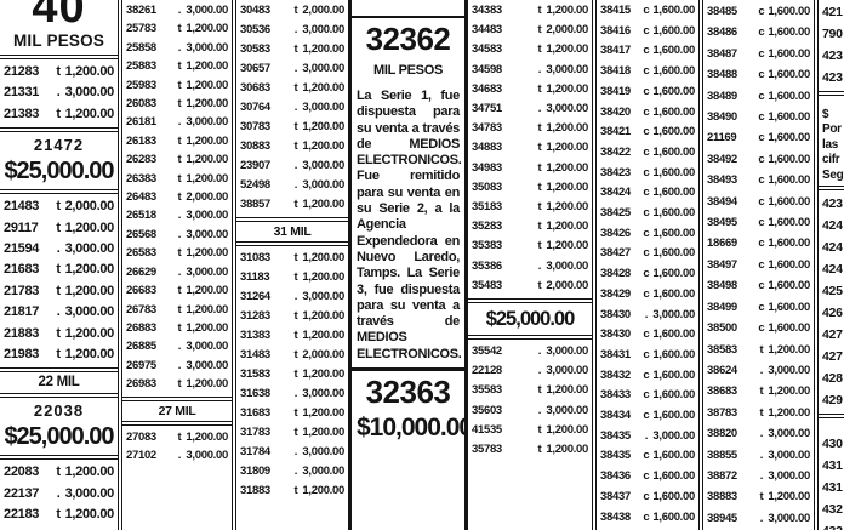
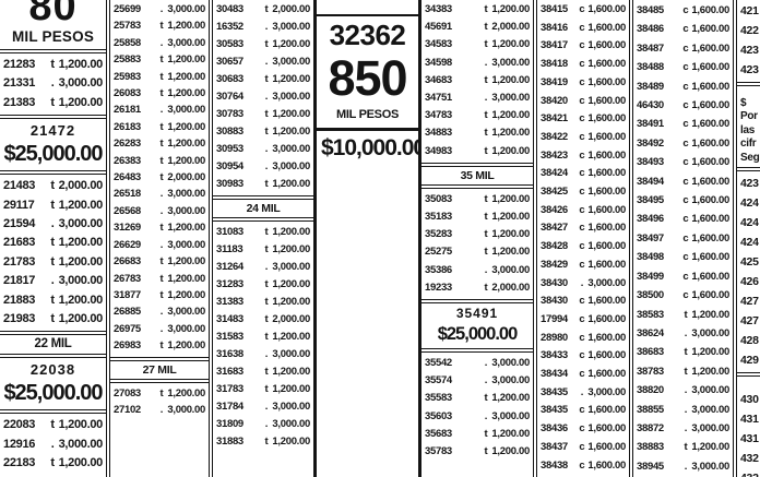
- 40
+ 80
  MIL PESOS
  21283
  t
  1,200.00
  21331
  .
  3,000.00
  21383
  t
  1,200.00
  21472
  $25,000.00
  21483
  t
  2,000.00
  29117
  t
  1,200.00
  21594
  .
  3,000.00
  21683
  t
  1,200.00
  21783
  t
  1,200.00
  21817
  .
  3,000.00
  21883
  t
  1,200.00
  21983
  t
  1,200.00
  22 MIL
  22038
  $25,000.00
  22083
  t
  1,200.00
- 22137
+ 12916
  .
  3,000.00
  22183
  t
  1,200.00
- 38261
+ 25699
  .
  3,000.00
  25783
  t
  1,200.00
  25858
  .
  3,000.00
  25883
  t
  1,200.00
  25983
  t
  1,200.00
  26083
  t
  1,200.00
  26181
  .
  3,000.00
  26183
  t
  1,200.00
  26283
  t
  1,200.00
  26383
  t
  1,200.00
  26483
  t
  2,000.00
  26518
  .
  3,000.00
  26568
  .
  3,000.00
- 26583
+ 31269
  t
  1,200.00
  26629
  .
  3,000.00
  26683
  t
  1,200.00
  26783
  t
  1,200.00
- 26883
+ 31877
  t
  1,200.00
  26885
  .
  3,000.00
  26975
  .
  3,000.00
  26983
  t
  1,200.00
  27 MIL
  27083
  t
  1,200.00
  27102
  .
  3,000.00
  30483
  t
  2,000.00
- 30536
+ 16352
  .
  3,000.00
  30583
  t
  1,200.00
  30657
  .
  3,000.00
  30683
  t
  1,200.00
  30764
  .
  3,000.00
  30783
  t
  1,200.00
  30883
  t
  1,200.00
- 23907
+ 30953
  .
  3,000.00
- 52498
+ 30954
  .
  3,000.00
- 38857
+ 30983
  t
  1,200.00
- 31 MIL
+ 24 MIL
  31083
  t
  1,200.00
  31183
  t
  1,200.00
  31264
  .
  3,000.00
  31283
  t
  1,200.00
  31383
  t
  1,200.00
  31483
  t
  2,000.00
  31583
  t
  1,200.00
  31638
  .
  3,000.00
  31683
  t
  1,200.00
  31783
  t
  1,200.00
  31784
  .
  3,000.00
  31809
  .
  3,000.00
  31883
  t
  1,200.00
  32362
+ 850
  MIL PESOS
- La Serie 1, fue dispuesta para su venta a través de MEDIOS ELECTRONICOS. Fue remitido para su venta en su Serie 2, a la Agencia Expendedora en Nuevo Laredo, Tamps. La Serie 3, fue dispuesta para su venta a través de MEDIOS ELECTRONICOS.
- 32363
  $10,000.0
  34383
  t
  1,200.00
- 34483
+ 45691
  t
  2,000.00
  34583
  t
  1,200.00
  34598
  .
  3,000.00
  34683
  t
  1,200.00
  34751
  .
  3,000.00
  34783
  t
  1,200.00
  34883
  t
  1,200.00
  34983
  t
  1,200.00
+ 35 MIL
  35083
  t
  1,200.00
  35183
  t
  1,200.00
  35283
  t
  1,200.00
- 35383
+ 25275
  t
  1,200.00
  35386
  .
  3,000.00
- 35483
+ 19233
  t
  2,000.00
+ 35491
  $25,000.00
  35542
  .
  3,000.00
- 22128
+ 35574
  .
  3,000.00
  35583
  t
  1,200.00
  35603
  .
  3,000.00
- 41535
+ 35683
  t
  1,200.00
  35783
  t
  1,200.00
  38415
  c
  1,600.00
  38416
  c
  1,600.00
  38417
  c
  1,600.00
  38418
  c
  1,600.00
  38419
  c
  1,600.00
  38420
  c
  1,600.00
  38421
  c
  1,600.00
  38422
  c
  1,600.00
  38423
  c
  1,600.00
  38424
  c
  1,600.00
  38425
  c
  1,600.00
  38426
  c
  1,600.00
  38427
  c
  1,600.00
  38428
  c
  1,600.00
  38429
  c
  1,600.00
  38430
  .
  3,000.00
  38430
  c
  1,600.00
- 38431
+ 17994
  c
  1,600.00
- 38432
+ 28980
  c
  1,600.00
  38433
  c
  1,600.00
  38434
  c
  1,600.00
  38435
  .
  3,000.00
  38435
  c
  1,600.00
  38436
  c
  1,600.00
  38437
  c
  1,600.00
  38438
  c
  1,600.00
  38485
  c
  1,600.00
  38486
  c
  1,600.00
  38487
  c
  1,600.00
  38488
  c
  1,600.00
  38489
  c
  1,600.00
- 38490
+ 46430
  c
  1,600.00
- 21169
+ 38491
  c
  1,600.00
  38492
  c
  1,600.00
  38493
  c
  1,600.00
  38494
  c
  1,600.00
  38495
  c
  1,600.00
- 18669
+ 38496
  c
  1,600.00
  38497
  c
  1,600.00
  38498
  c
  1,600.00
  38499
  c
  1,600.00
  38500
  c
  1,600.00
  38583
  t
  1,200.00
  38624
  .
  3,000.00
  38683
  t
  1,200.00
  38783
  t
  1,200.00
  38820
  .
  3,000.00
  38855
  .
  3,000.00
  38872
  .
  3,000.00
  38883
  t
  1,200.00
  38945
  .
  3,000.00
  421
- 790
+ 422
  423
  423
  $
  Por
  las
  cifr
  Seg
  423
  424
  424
  424
  425
  426
  427
  427
  428
  429
  430
  431
  431
  432
